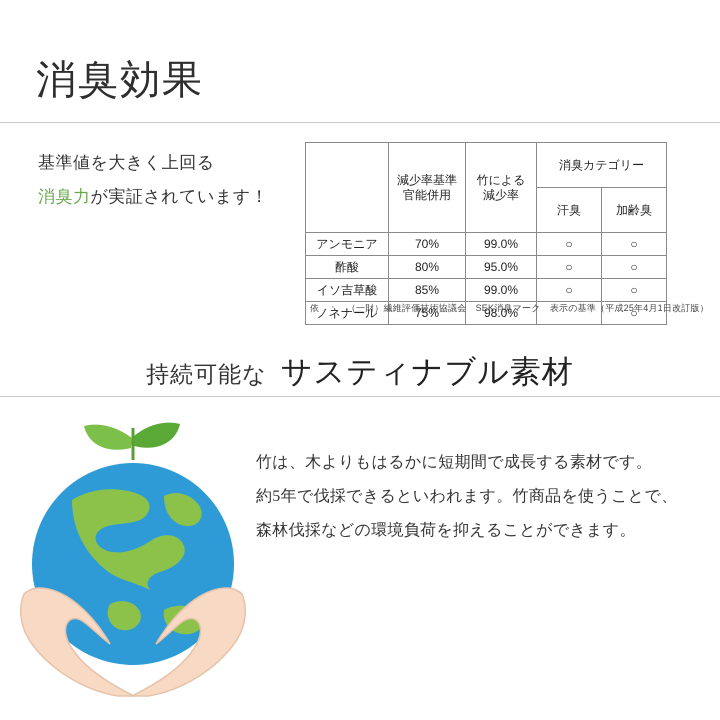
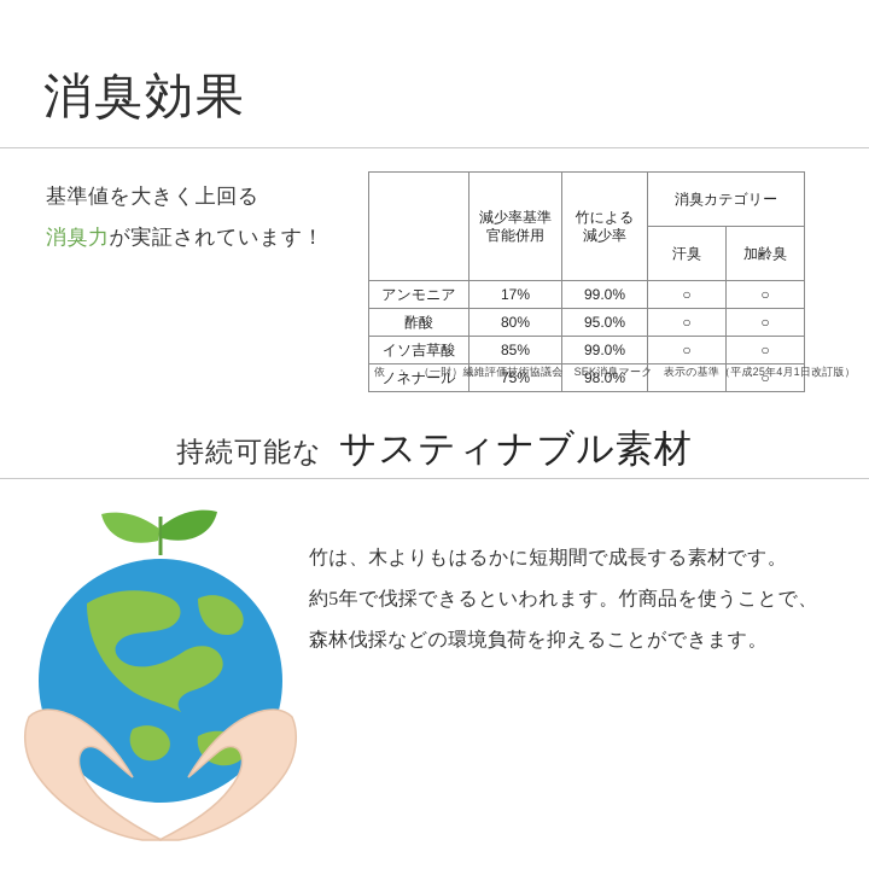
  消臭効果
  基準値を大きく上回る
  消臭力が実証されています！
  	減少率基準 官能併用	竹による 減少率	消臭カテゴリー
  汗臭	加齢臭
- アンモニア	70%	99.0%	○	○
+ アンモニア	17%	99.0%	○	○
  酢酸	80%	95.0%	○	○
  イソ吉草酸	85%	99.0%	○	○
  ノネナール	75%	98.0%		○
  依 ： （一財）繊維評価技術協議会 SEK消臭マーク 表示の基準（平成25年4月1日改訂版）
  持続可能な サスティナブル素材
  竹は、木よりもはるかに短期間で成長する素材です。
  約5年で伐採できるといわれます。竹商品を使うことで、
  森林伐採などの環境負荷を抑えることができます。
